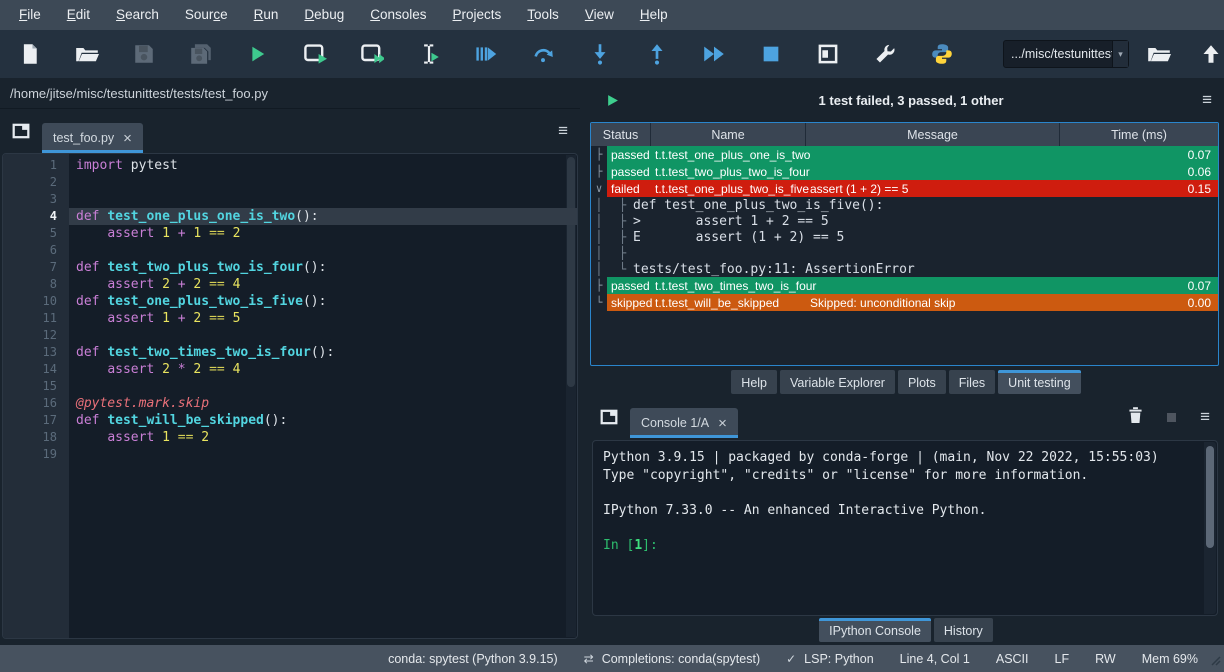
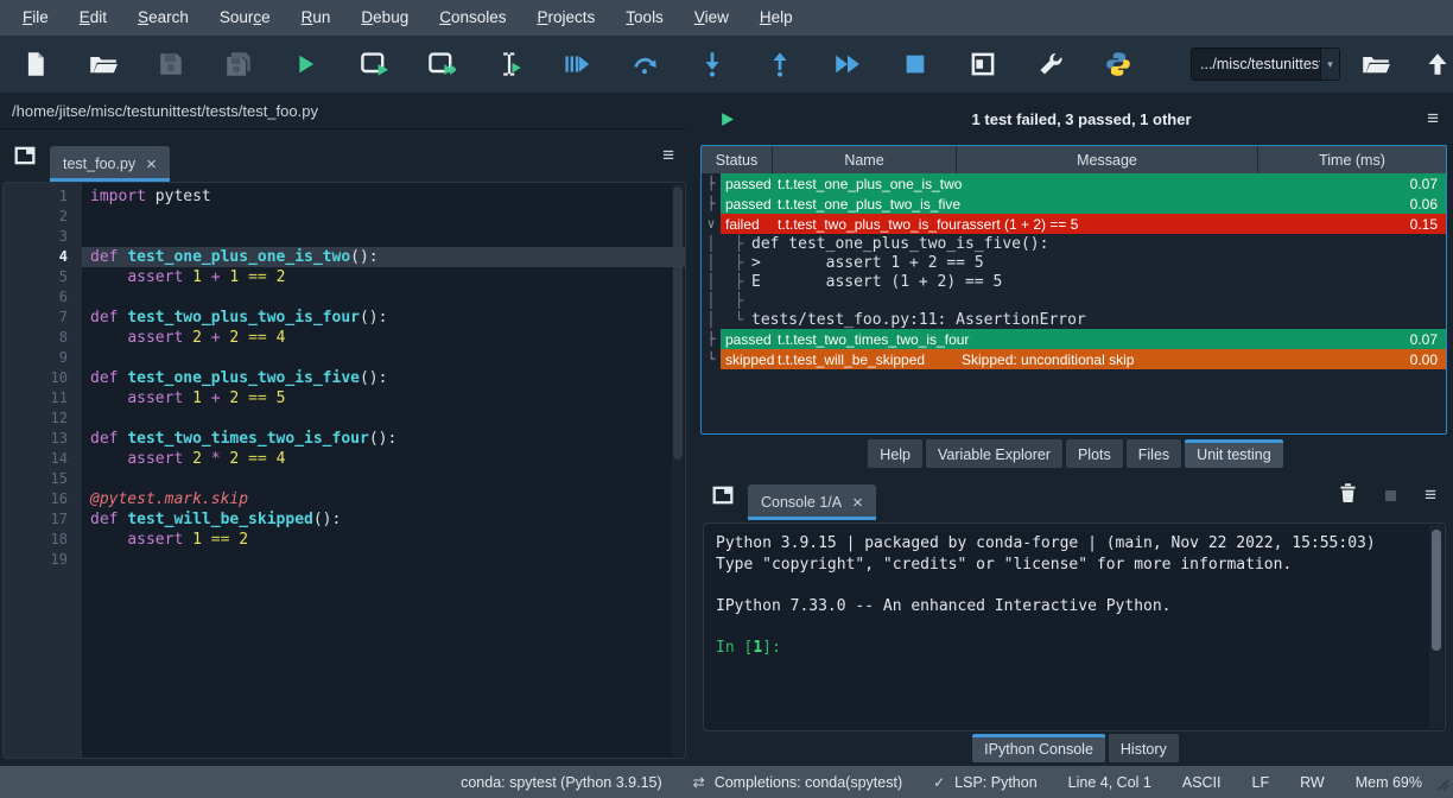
  File
  Edit
  Search
  Source
  Run
  Debug
  Consoles
  Projects
  Tools
  View
  Help
  .../misc/testunittes
  ▾
  /home/jitse/misc/testunittest/tests/test_foo.py
  test_foo.py
  ×
  ≡
  1
  import pytest
  2
  3
  4
  def test_one_plus_one_is_two():
  5
  assert 1 + 1 == 2
  6
  7
  def test_two_plus_two_is_four():
  8
  assert 2 + 2 == 4
+ 9
  10
  def test_one_plus_two_is_five():
  11
  assert 1 + 2 == 5
  12
  13
  def test_two_times_two_is_four():
  14
  assert 2 * 2 == 4
  15
  16
  @pytest.mark.skip
  17
  def test_will_be_skipped():
  18
  assert 1 == 2
  19
  1 test failed, 3 passed, 1 other
  ≡
  Status
  Name
  Message
  Time (ms)
  ├
  passed
  t.t.test_one_plus_one_is_two
  0.07
  ├
  passed
- t.t.test_two_plus_two_is_four
+ t.t.test_one_plus_two_is_five
  0.06
  ∨
  failed
- t.t.test_one_plus_two_is_five
+ t.t.test_two_plus_two_is_four
  assert (1 + 2) == 5
  0.15
  │
  ├
  def test_one_plus_two_is_five():
  │
  ├
  > assert 1 + 2 == 5
  │
  ├
  E assert (1 + 2) == 5
  │
  ├
  │
  └
  tests/test_foo.py:11: AssertionError
  ├
  passed
  t.t.test_two_times_two_is_four
  0.07
  └
  skipped
  t.t.test_will_be_skipped
  Skipped: unconditional skip
  0.00
  Help
  Variable Explorer
  Plots
  Files
  Unit testing
  Console 1/A
  ×
  ≡
  Python 3.9.15 | packaged by conda-forge | (main, Nov 22 2022, 15:55:03)
  Type "copyright", "credits" or "license" for more information.
  IPython 7.33.0 -- An enhanced Interactive Python.
  In [1]:
  IPython Console
  History
  conda: spytest (Python 3.9.15)
  ⇄
  Completions: conda(spytest)
  ✓
  LSP: Python
  Line 4, Col 1
  ASCII
  LF
  RW
  Mem 69%
